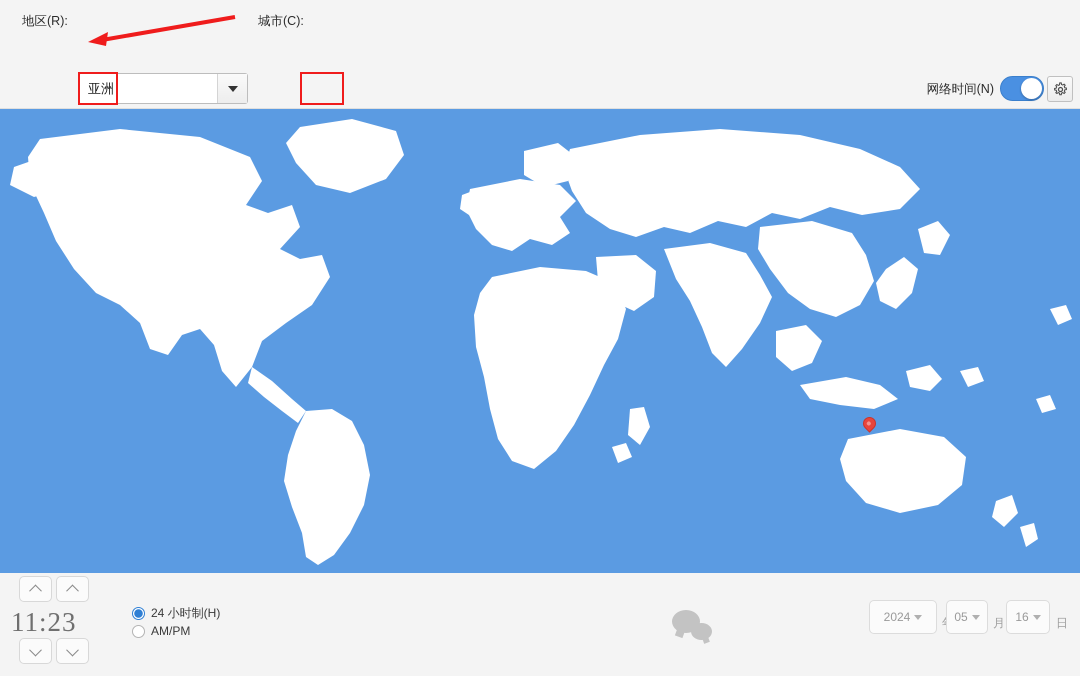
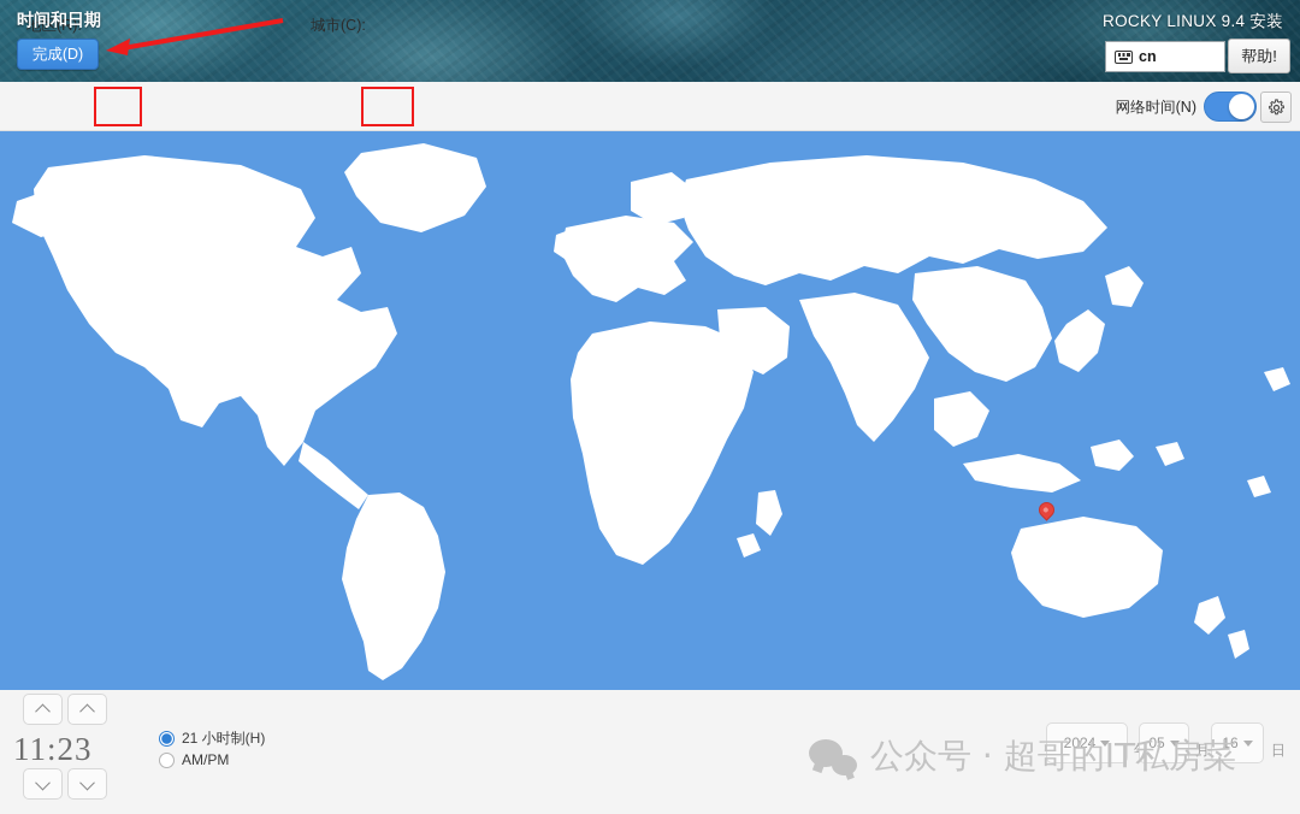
+ 时间和日期
+ 完成(D)
+ ROCKY LINUX 9.4 安装
+ cn
+ 帮助!
  地区(R):
- 亚洲
  城市(C):
  网络时间(N)
  11:23
- 24 小时制(H)
+ 21 小时制(H)
  AM/PM
  2024
  05
  月
  16
  日
+ 公众号 · 超哥的IT私房菜
